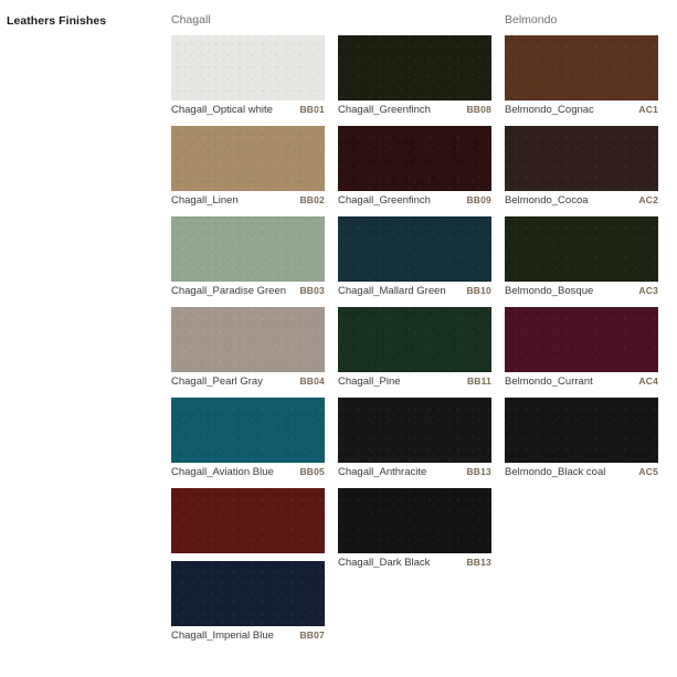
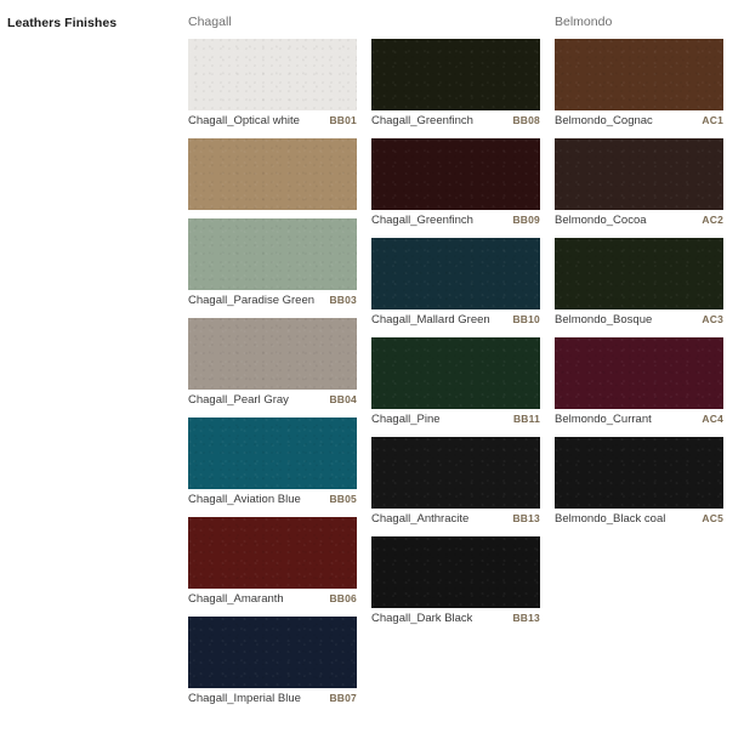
  Leathers Finishes
  Chagall
  Chagall_Optical white
  BB01
- Chagall_Linen
- BB02
  Chagall_Paradise Green
  BB03
  Chagall_Pearl Gray
  BB04
  Chagall_Aviation Blue
  BB05
+ Chagall_Amaranth
+ BB06
  Chagall_Imperial Blue
  BB07
  Chagall_Greenfinch
  BB08
  Chagall_Greenfinch
  BB09
  Chagall_Mallard Green
  BB10
  Chagall_Pine
  BB11
  Chagall_Anthracite
  BB13
  Chagall_Dark Black
  BB13
  Belmondo
  Belmondo_Cognac
  AC1
  Belmondo_Cocoa
  AC2
  Belmondo_Bosque
  AC3
  Belmondo_Currant
  AC4
  Belmondo_Black coal
  AC5
